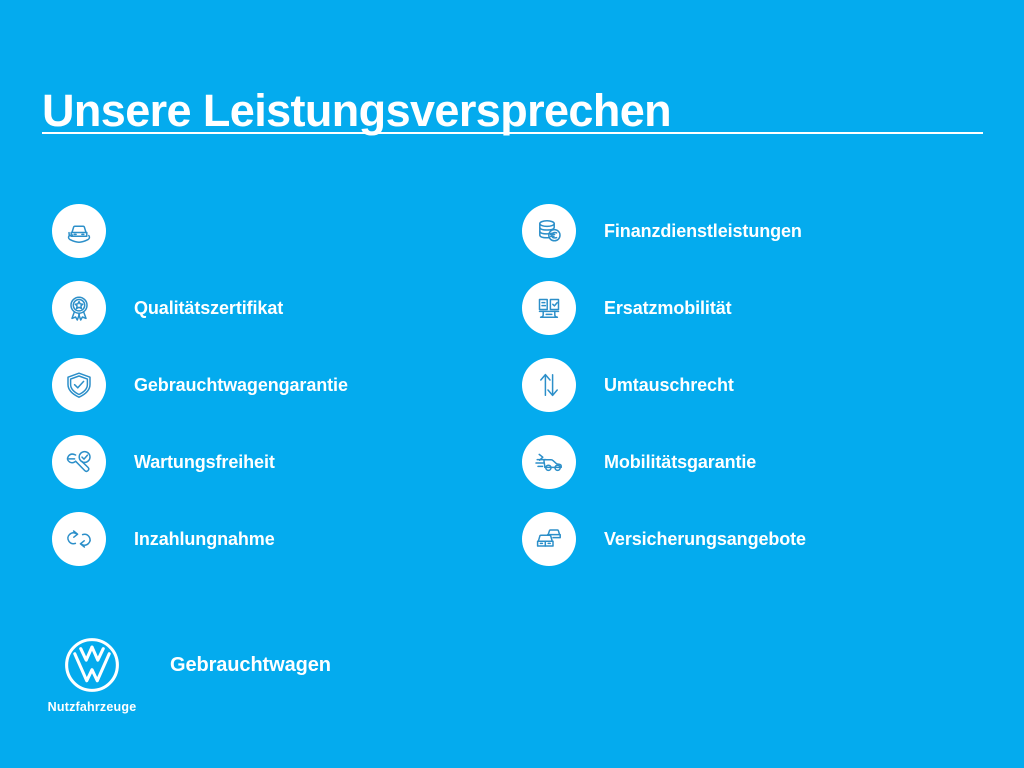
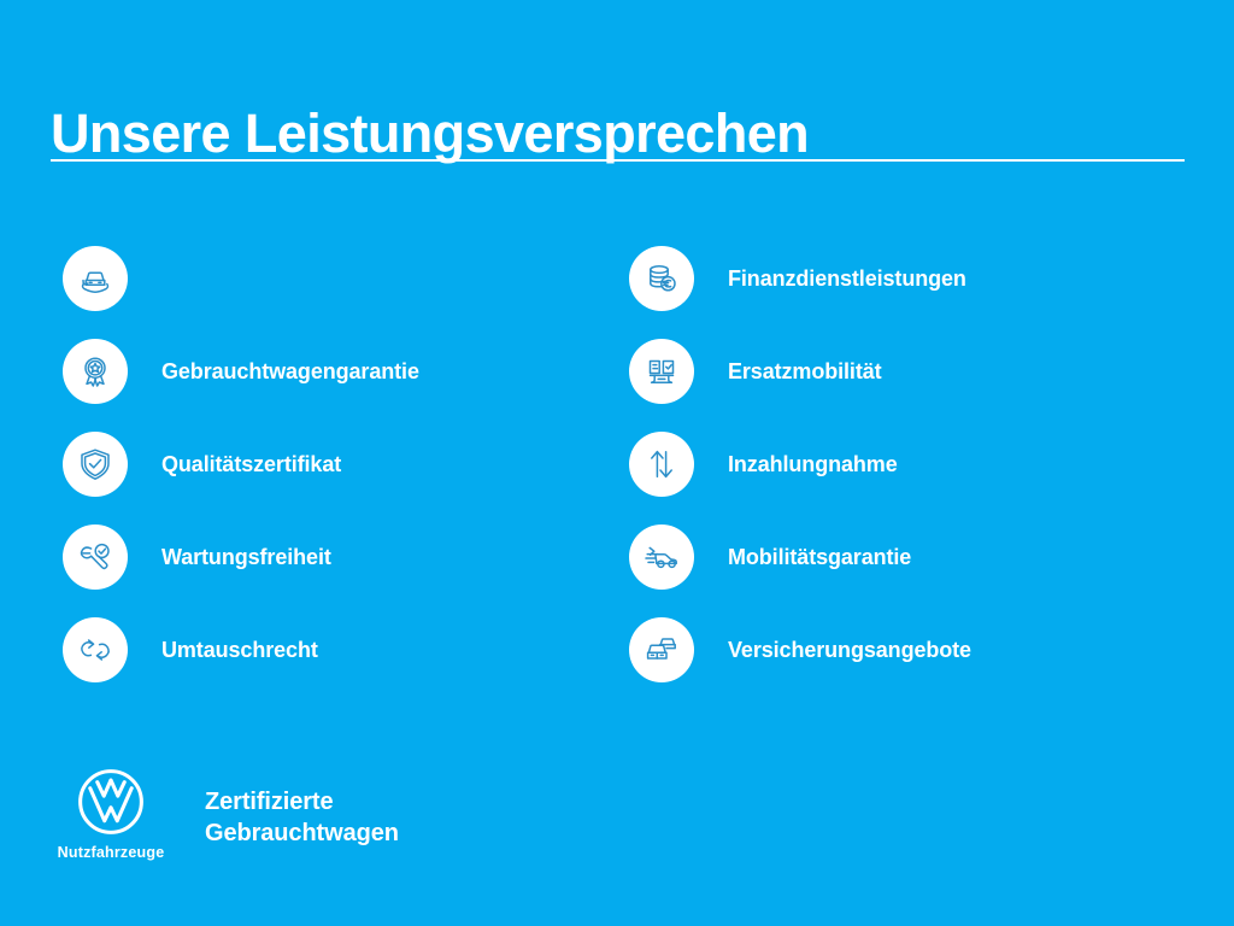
  Unsere Leistungsversprechen
  Finanzdienstleistungen
- Qualitätszertifikat
+ Gebrauchtwagengarantie
  Ersatzmobilität
- Gebrauchtwagengarantie
+ Qualitätszertifikat
- Umtauschrecht
+ Inzahlungnahme
  Wartungsfreiheit
  Mobilitätsgarantie
- Inzahlungnahme
+ Umtauschrecht
  Versicherungsangebote
  Nutzfahrzeuge
+ Zertifizierte
  Gebrauchtwagen
